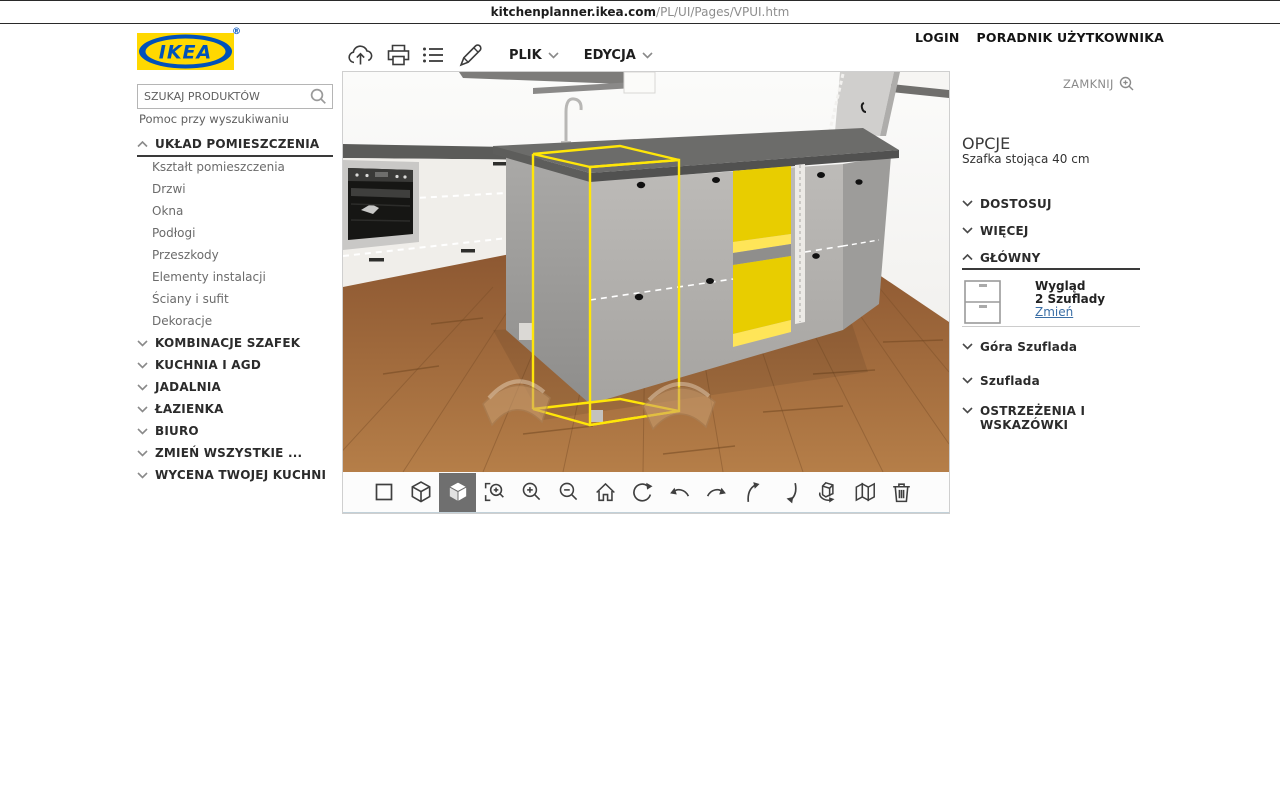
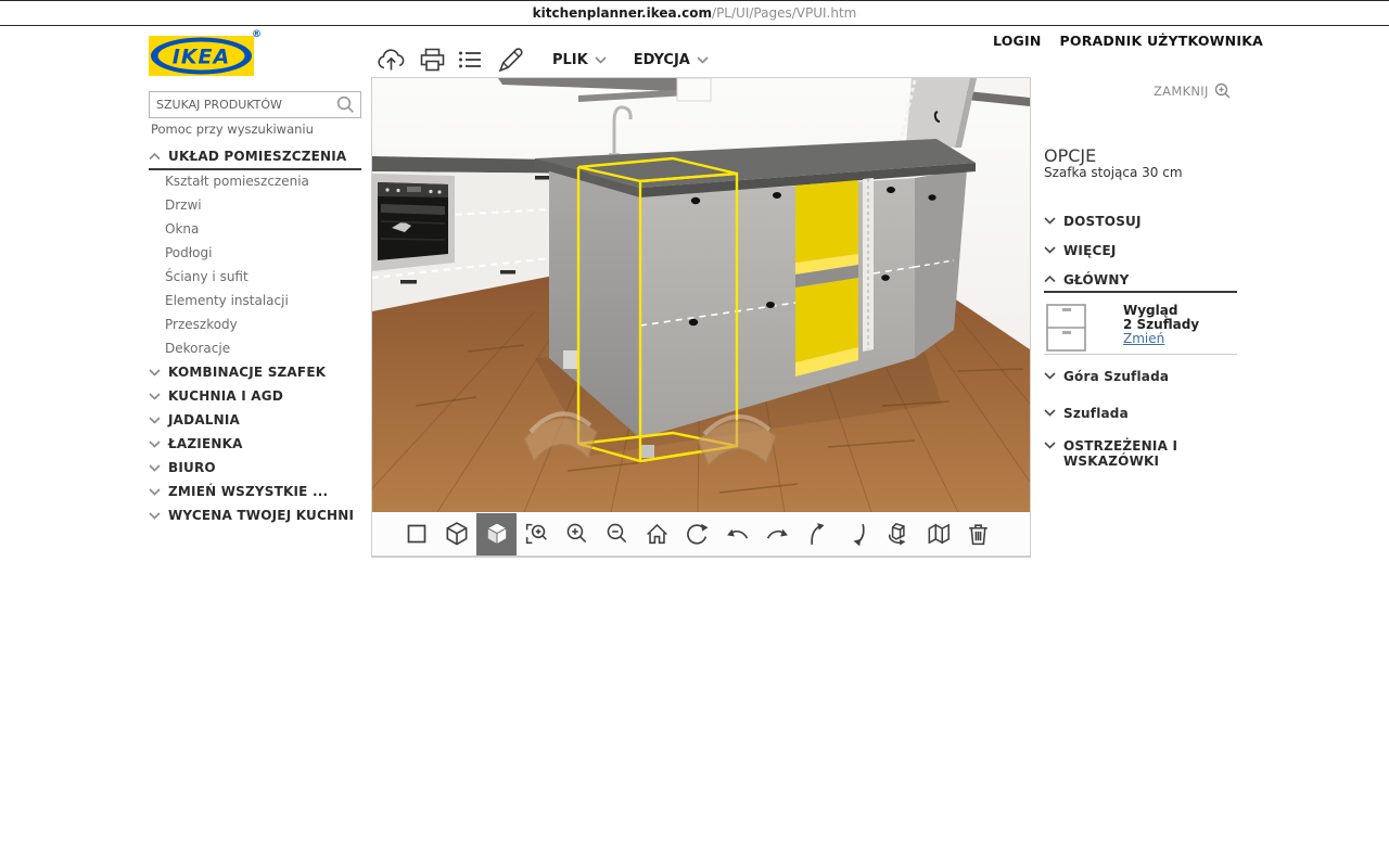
  kitchenplanner.ikea.com/PL/UI/Pages/VPUI.htm
  IKEA
  ®
  PLIK
  EDYCJA
  LOGIN
  PORADNIK UŻYTKOWNIKA
  SZUKAJ PRODUKTÓW
  Pomoc przy wyszukiwaniu
  UKŁAD POMIESZCZENIA
  Kształt pomieszczenia
  Drzwi
  Okna
  Podłogi
- Przeszkody
+ Ściany i sufit
  Elementy instalacji
- Ściany i sufit
+ Przeszkody
  Dekoracje
  KOMBINACJE SZAFEK
  KUCHNIA I AGD
  JADALNIA
  ŁAZIENKA
  BIURO
  ZMIEŃ WSZYSTKIE ...
  WYCENA TWOJEJ KUCHNI
  ZAMKNIJ
  OPCJE
- Szafka stojąca 40 cm
+ Szafka stojąca 30 cm
  DOSTOSUJ
  WIĘCEJ
  GŁÓWNY
  Wygląd
  2 Szuflady
  Zmień
  Góra Szuflada
  Szuflada
  OSTRZEŻENIA I WSKAZÓWKI
